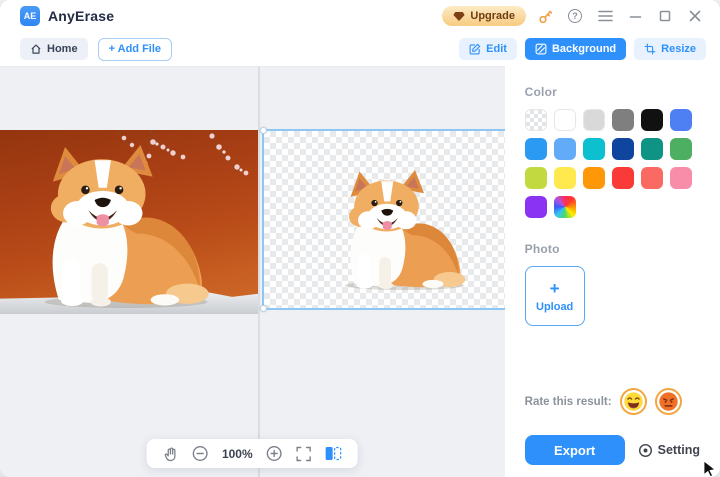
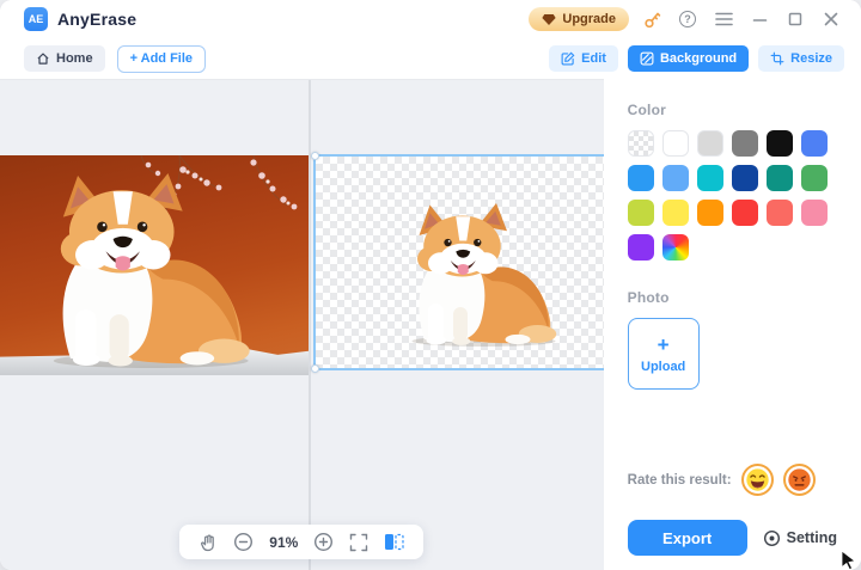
  AE
  AnyErase
  Upgrade
  ?
  Home
  + Add File
  Edit
  Background
  Resize
- 100%
+ 91%
  Color
  Photo
  +
  Upload
  Rate this result:
  Export
  Setting
